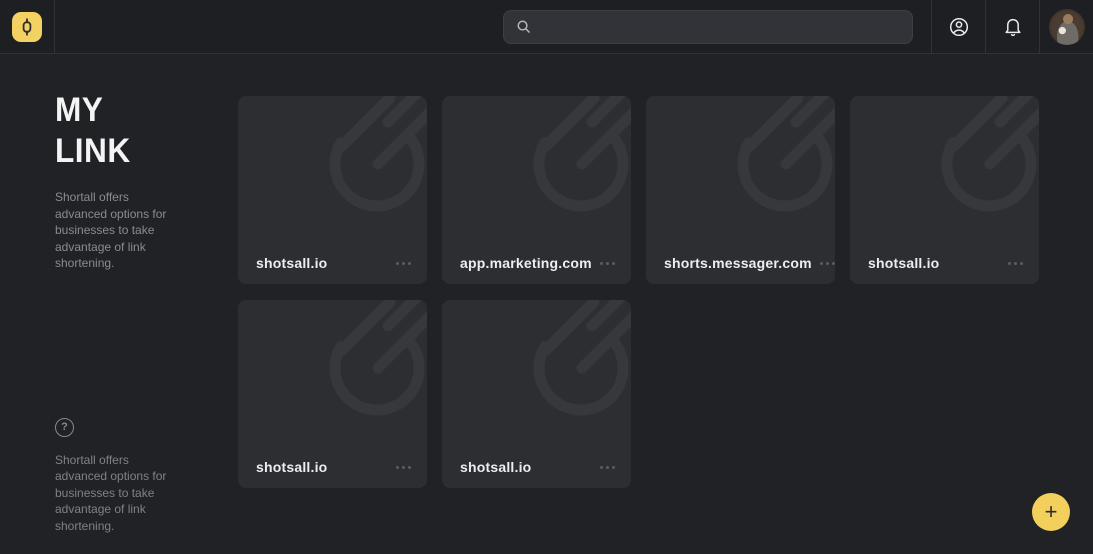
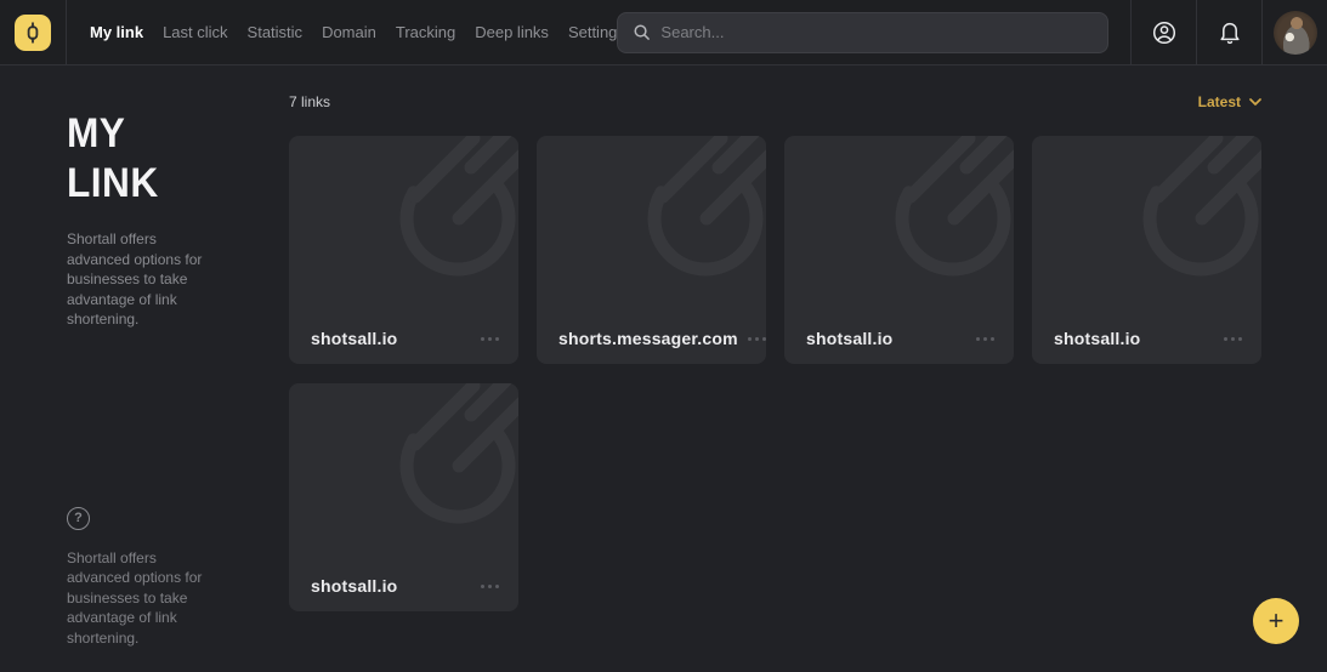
+ My link
+ Last click
+ Statistic
+ Domain
+ Tracking
+ Deep links
+ Setting
+ Search...
  MY
  LINK
  Shortall offers advanced options for businesses to take advantage of link shortening.
  ?
  Shortall offers advanced options for businesses to take advantage of link shortening.
+ 7 links
+ Latest
  shotsall.io
- app.marketing.com
  shorts.messager.com
  shotsall.io
  shotsall.io
  shotsall.io
  +
